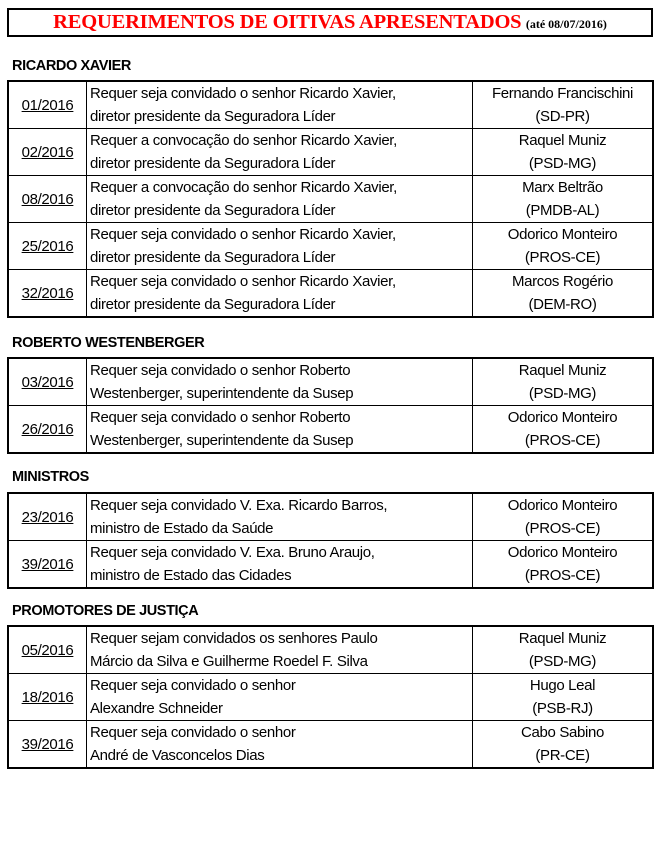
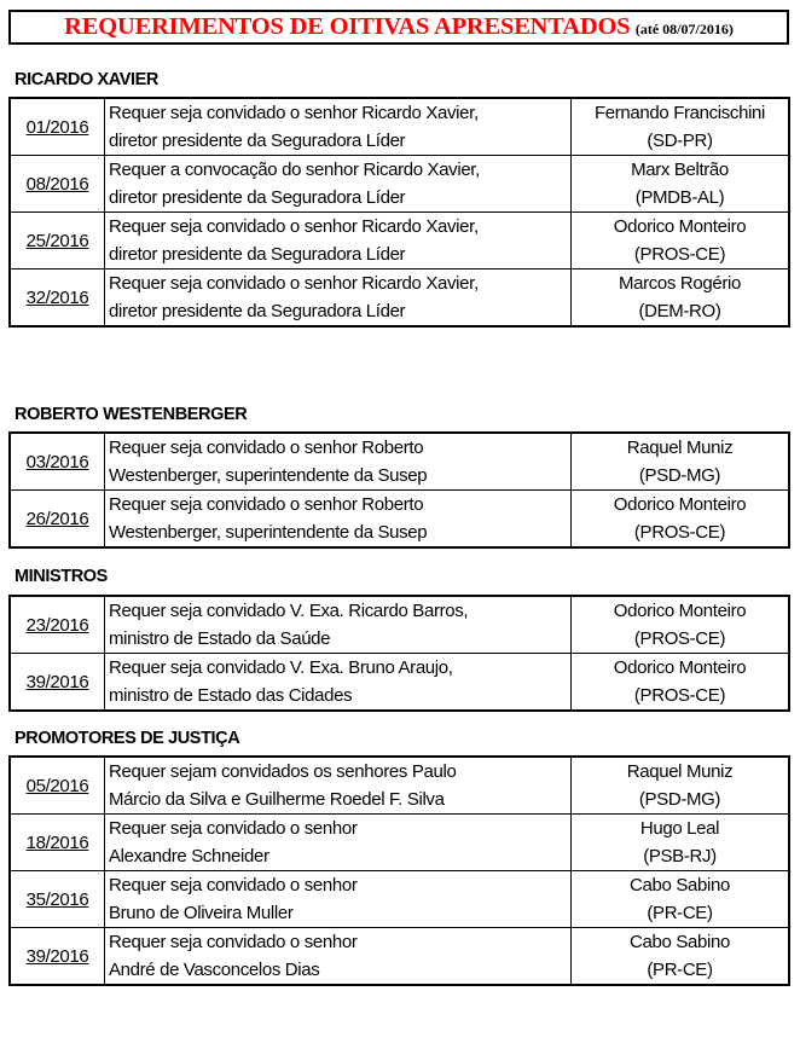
  REQUERIMENTOS DE OITIVAS APRESENTADOS (até 08/07/2016)
  RICARDO XAVIER
  01/2016	Requer seja convidado o senhor Ricardo Xavier,diretor presidente da Seguradora Líder	Fernando Francischini(SD-PR)
- 02/2016	Requer a convocação do senhor Ricardo Xavier,diretor presidente da Seguradora Líder	Raquel Muniz(PSD-MG)
  08/2016	Requer a convocação do senhor Ricardo Xavier,diretor presidente da Seguradora Líder	Marx Beltrão(PMDB-AL)
  25/2016	Requer seja convidado o senhor Ricardo Xavier,diretor presidente da Seguradora Líder	Odorico Monteiro(PROS-CE)
  32/2016	Requer seja convidado o senhor Ricardo Xavier,diretor presidente da Seguradora Líder	Marcos Rogério(DEM-RO)
  ROBERTO WESTENBERGER
  03/2016	Requer seja convidado o senhor RobertoWestenberger, superintendente da Susep	Raquel Muniz(PSD-MG)
  26/2016	Requer seja convidado o senhor RobertoWestenberger, superintendente da Susep	Odorico Monteiro(PROS-CE)
  MINISTROS
  23/2016	Requer seja convidado V. Exa. Ricardo Barros,ministro de Estado da Saúde	Odorico Monteiro(PROS-CE)
  39/2016	Requer seja convidado V. Exa. Bruno Araujo,ministro de Estado das Cidades	Odorico Monteiro(PROS-CE)
  PROMOTORES DE JUSTIÇA
  05/2016	Requer sejam convidados os senhores PauloMárcio da Silva e Guilherme Roedel F. Silva	Raquel Muniz(PSD-MG)
  18/2016	Requer seja convidado o senhorAlexandre Schneider	Hugo Leal(PSB-RJ)
+ 35/2016	Requer seja convidado o senhorBruno de Oliveira Muller	Cabo Sabino(PR-CE)
  39/2016	Requer seja convidado o senhorAndré de Vasconcelos Dias	Cabo Sabino(PR-CE)
